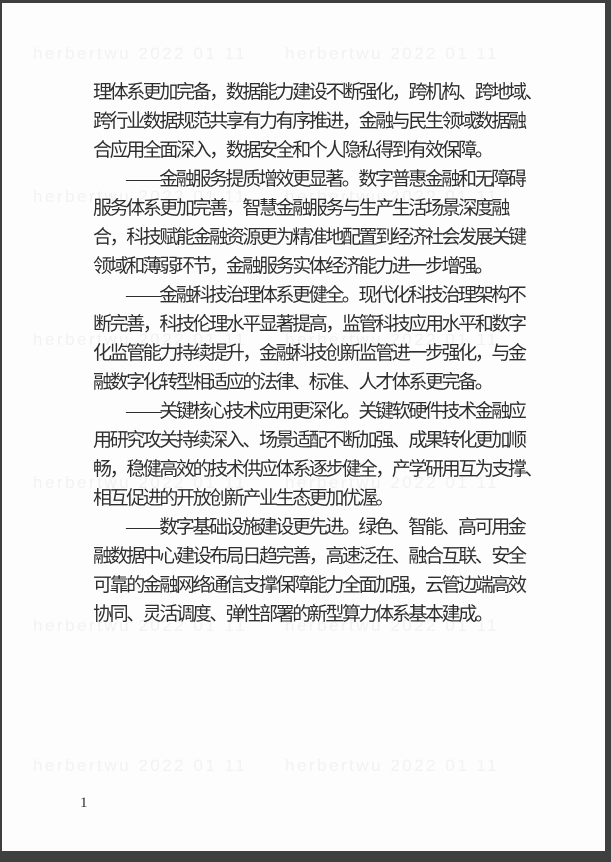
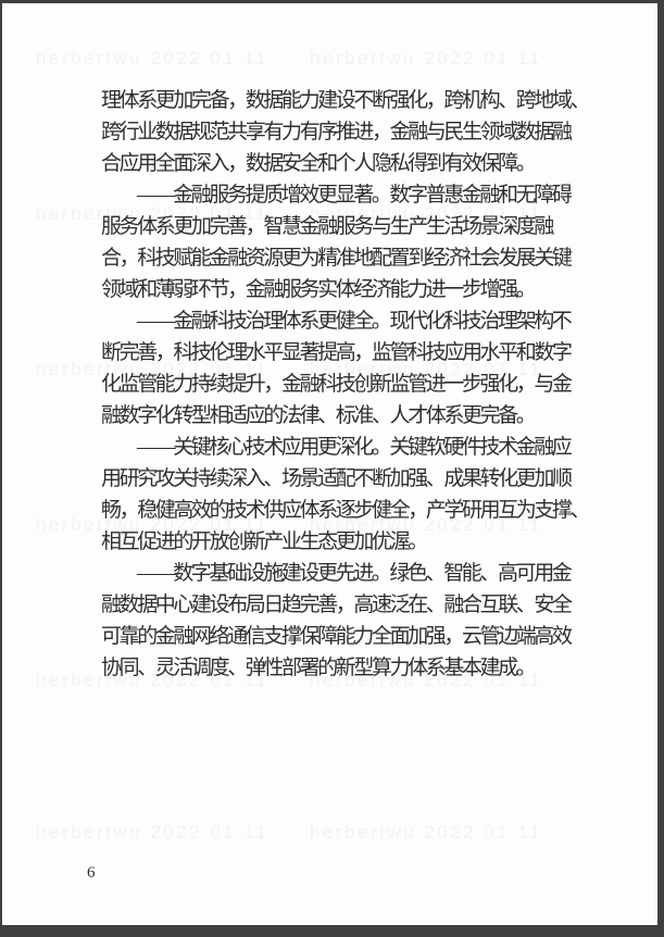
  herbertwu 2022 01 11
  herbertwu 2022 01 11
  herbertwu 2022 01 11
  herbertwu 2022 01 11
  herbertwu 2022 01 11
  herbertwu 2022 01 11
  herbertwu 2022 01 11
  herbertwu 2022 01 11
  理体系更加完备，数据能力建设不断强化，跨机构、跨地域、
  跨行业数据规范共享有力有序推进，金融与民生领域数据融
  合应用全面深入，数据安全和个人隐私得到有效保障。
  ——金融服务提质增效更显著。数字普惠金融和无障碍
  服务体系更加完善，智慧金融服务与生产生活场景深度融
  合，科技赋能金融资源更为精准地配置到经济社会发展关键
  领域和薄弱环节，金融服务实体经济能力进一步增强。
  ——金融科技治理体系更健全。现代化科技治理架构不
  断完善，科技伦理水平显著提高，监管科技应用水平和数字
  化监管能力持续提升，金融科技创新监管进一步强化，与金
  融数字化转型相适应的法律、标准、人才体系更完备。
  ——关键核心技术应用更深化。关键软硬件技术金融应
  用研究攻关持续深入、场景适配不断加强、成果转化更加顺
  畅，稳健高效的技术供应体系逐步健全，产学研用互为支撑、
  相互促进的开放创新产业生态更加优渥。
  ——数字基础设施建设更先进。绿色、智能、高可用金
  融数据中心建设布局日趋完善，高速泛在、融合互联、安全
  可靠的金融网络通信支撑保障能力全面加强，云管边端高效
  协同、灵活调度、弹性部署的新型算力体系基本建成。
- 1
+ 6
